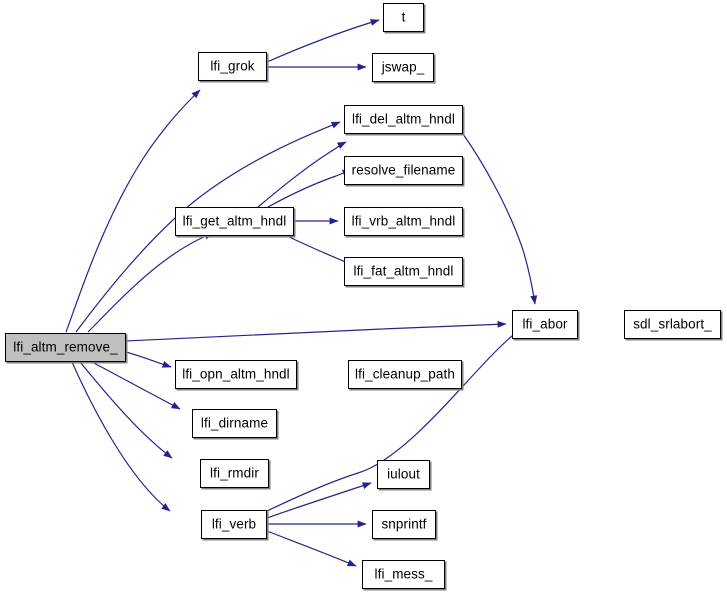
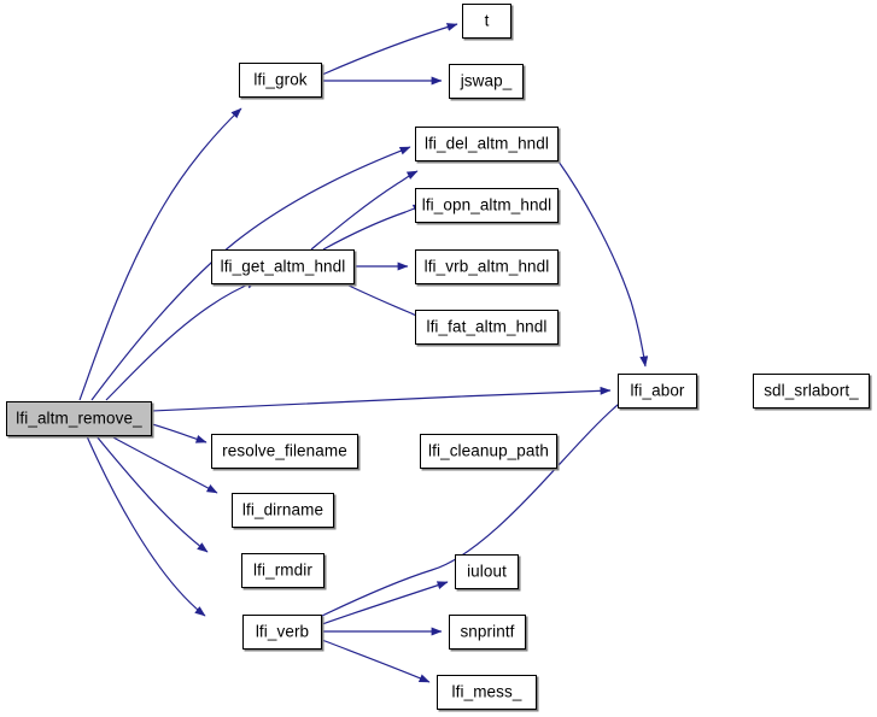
  lfi_altm_remove_
  lfi_grok
  t
  jswap_
  lfi_del_altm_hndl
- resolve_filename
+ lfi_opn_altm_hndl
  lfi_get_altm_hndl
  lfi_vrb_altm_hndl
  lfi_fat_altm_hndl
  lfi_abor
  sdl_srlabort_
- lfi_opn_altm_hndl
+ resolve_filename
  lfi_cleanup_path
  lfi_dirname
  lfi_rmdir
  lfi_verb
  iulout
  snprintf
  lfi_mess_
